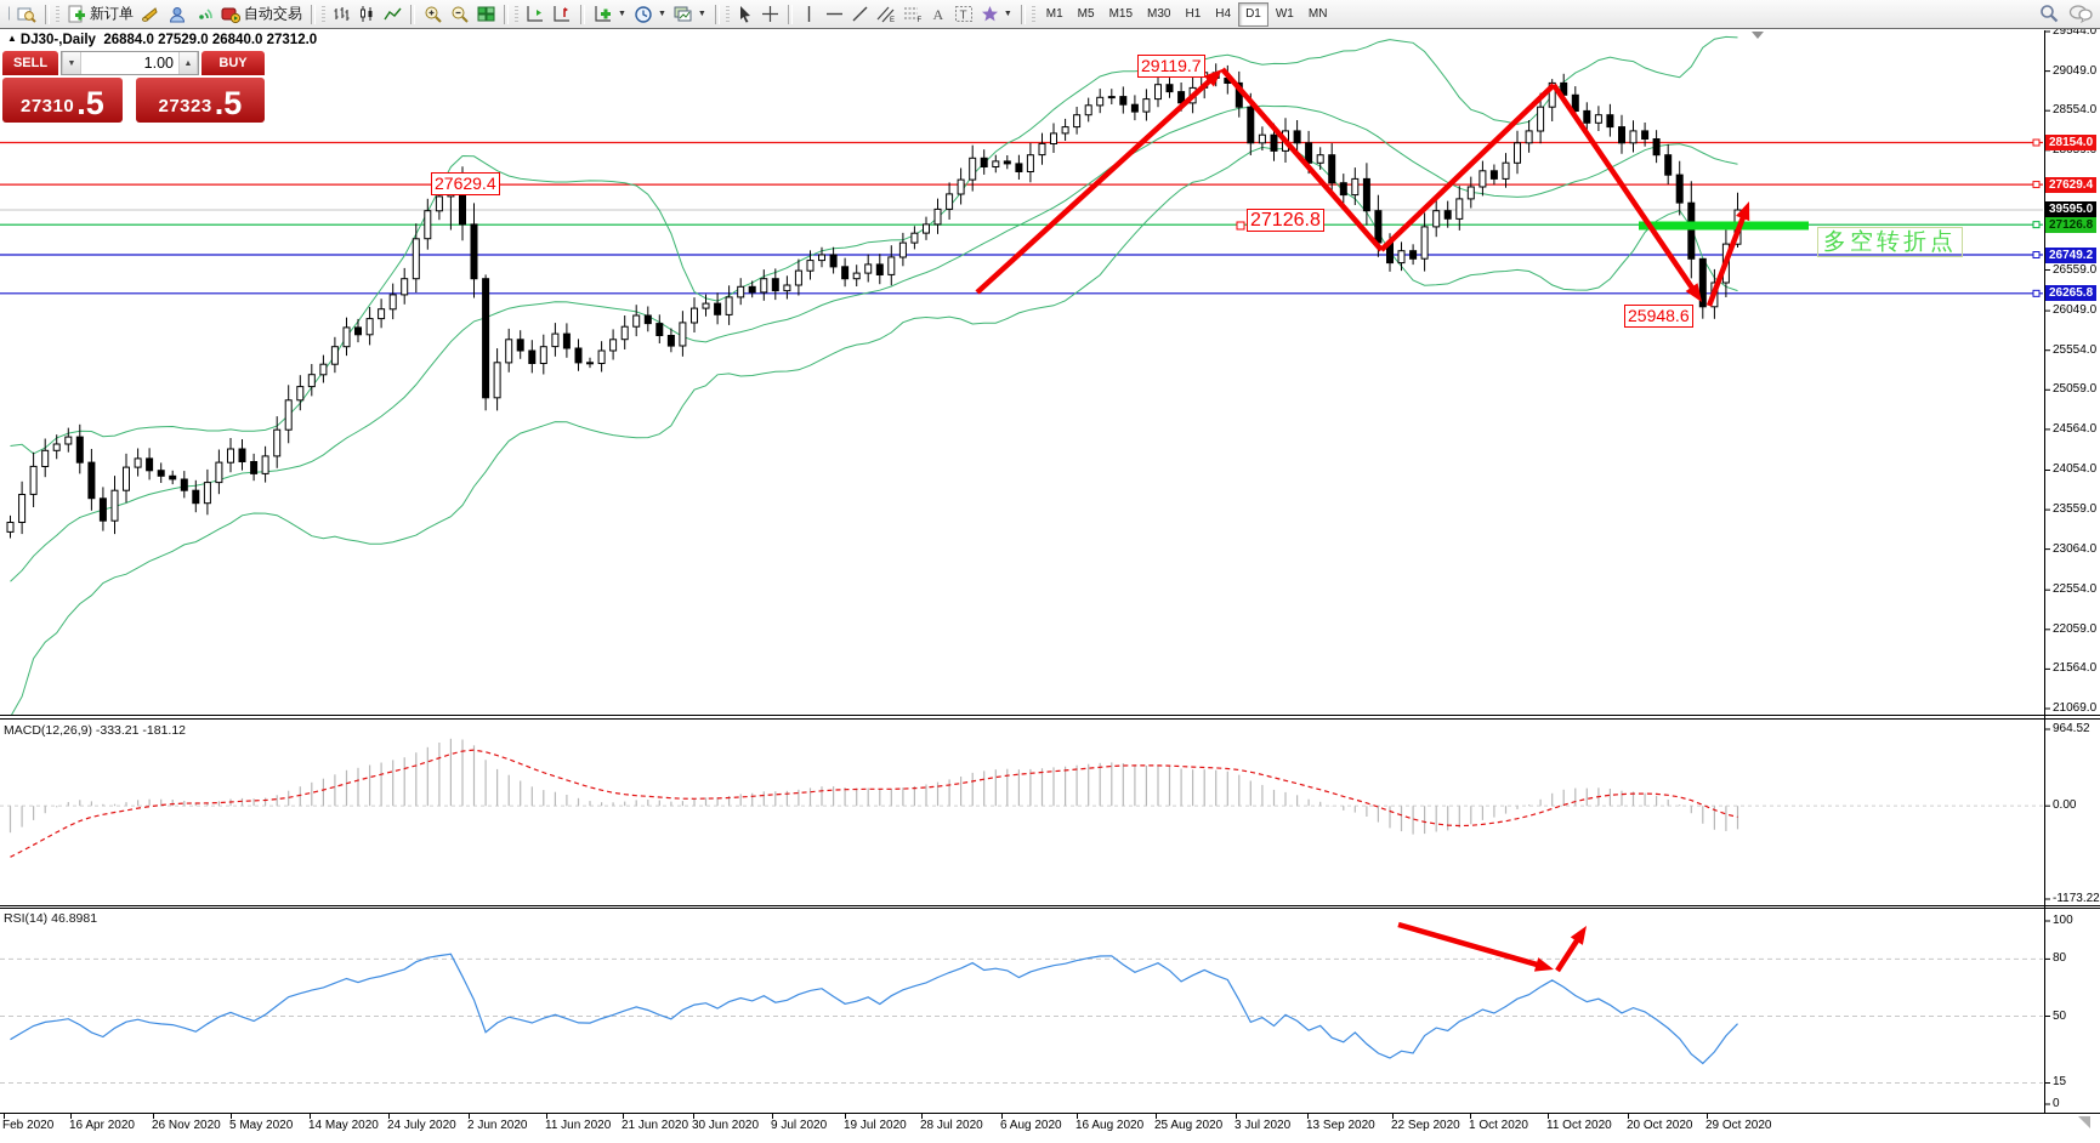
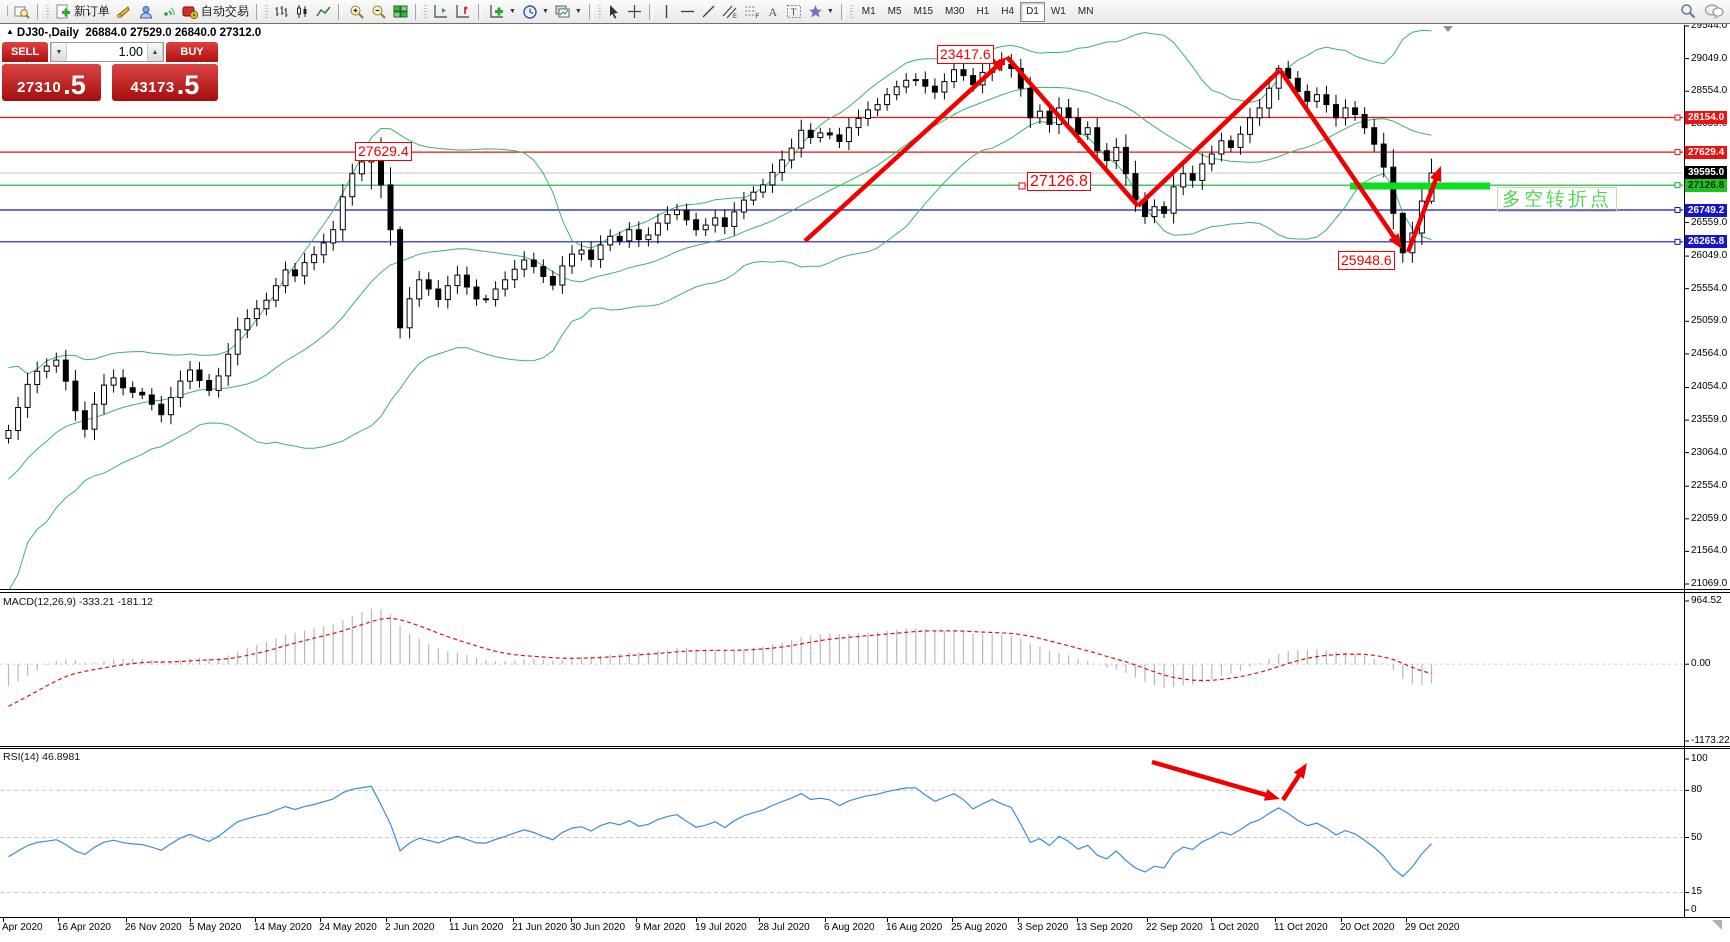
  新订单
  自动交易
  A
  T
  M1
  M5
  M15
  M30
  H1
  H4
  D1
  W1
  MN
  ▲ DJ30-,Daily 26884.0 27529.0 26840.0 27312.0
  SELL
  1.00
  BUY
  27310
  .5
- 27323
+ 43173
  .5
  MACD(12,26,9) -333.21 -181.12
  RSI(14) 46.8981
  多空转折点
  29544.0
  29049.0
  28554.0
  26559.0
  26049.0
  25554.0
  25059.0
  24564.0
  24054.0
  23559.0
  23064.0
  22554.0
  22059.0
  21564.0
  21069.0
  964.52
  0.00
  -1173.22
  100
  80
  50
  15
  0
  28154.0
  27629.4
  39595.0
  27126.8
  26749.2
  26265.8
- 29119.7
+ 23417.6
  27629.4
  27126.8
  25948.6
- Feb 2020
+ Apr 2020
  16 Apr 2020
  26 Nov 2020
  5 May 2020
  14 May 2020
- 24 July 2020
+ 24 May 2020
  2 Jun 2020
  11 Jun 2020
  21 Jun 2020
  30 Jun 2020
- 9 Jul 2020
+ 9 Mar 2020
  19 Jul 2020
  28 Jul 2020
  6 Aug 2020
  16 Aug 2020
  25 Aug 2020
- 3 Jul 2020
+ 3 Sep 2020
  13 Sep 2020
  22 Sep 2020
  1 Oct 2020
  11 Oct 2020
  20 Oct 2020
  29 Oct 2020
